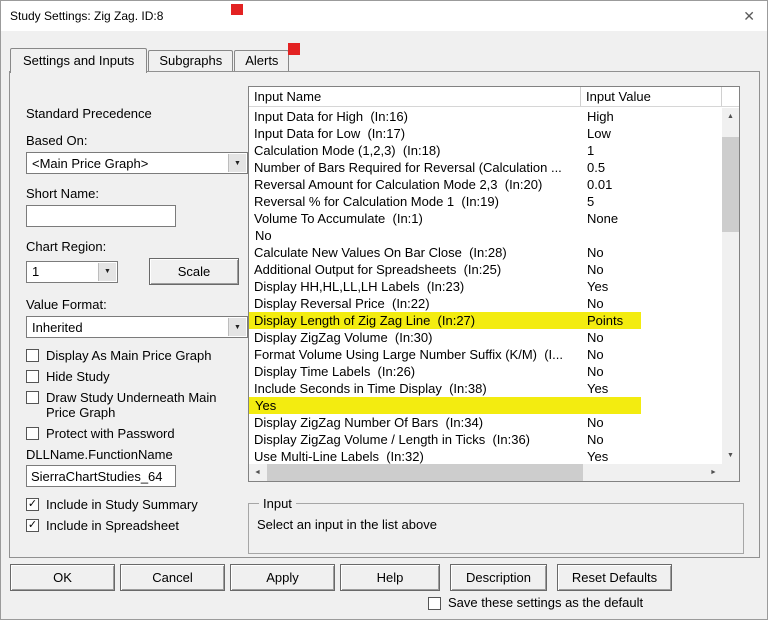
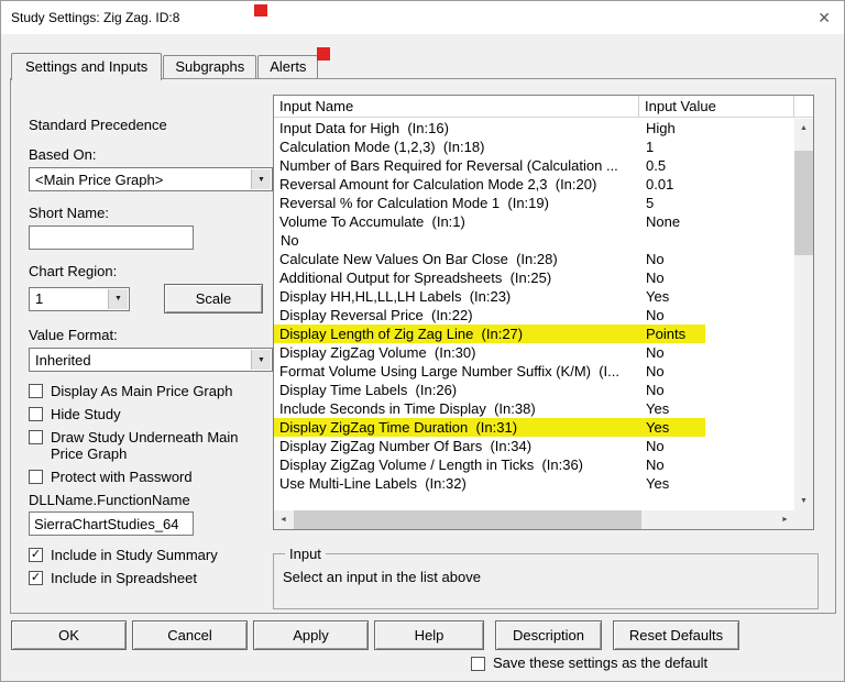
  Study Settings: Zig Zag. ID:8
  ✕
  Settings and Inputs
  Subgraphs
  Alerts
  Standard Precedence
  Based On:
  <Main Price Graph>
  Short Name:
  Chart Region:
  1
  Scale
  Value Format:
  Inherited
  Display As Main Price Graph
  Hide Study
  Draw Study Underneath Main Price Graph
  Protect with Password
  DLLName.FunctionName
  SierraChartStudies_64
  ✓
  Include in Study Summary
  ✓
  Include in Spreadsheet
  Input Name
  Input Value
  Input Data for High (In:16)
  High
- Input Data for Low (In:17)
- Low
  Calculation Mode (1,2,3) (In:18)
  1
  Number of Bars Required for Reversal (Calculation ...
  0.5
  Reversal Amount for Calculation Mode 2,3 (In:20)
  0.01
  Reversal % for Calculation Mode 1 (In:19)
  5
  Volume To Accumulate (In:1)
  None
  No
  Calculate New Values On Bar Close (In:28)
  No
  Additional Output for Spreadsheets (In:25)
  No
  Display HH,HL,LL,LH Labels (In:23)
  Yes
  Display Reversal Price (In:22)
  No
  Display Length of Zig Zag Line (In:27)
  Points
  Display ZigZag Volume (In:30)
  No
  Format Volume Using Large Number Suffix (K/M) (I...
  No
  Display Time Labels (In:26)
  No
  Include Seconds in Time Display (In:38)
  Yes
+ Display ZigZag Time Duration (In:31)
  Yes
  Display ZigZag Number Of Bars (In:34)
  No
  Display ZigZag Volume / Length in Ticks (In:36)
  No
  Use Multi-Line Labels (In:32)
  Yes
  Input
  Select an input in the list above
  OK
  Cancel
  Apply
  Help
  Description
  Reset Defaults
  Save these settings as the default
